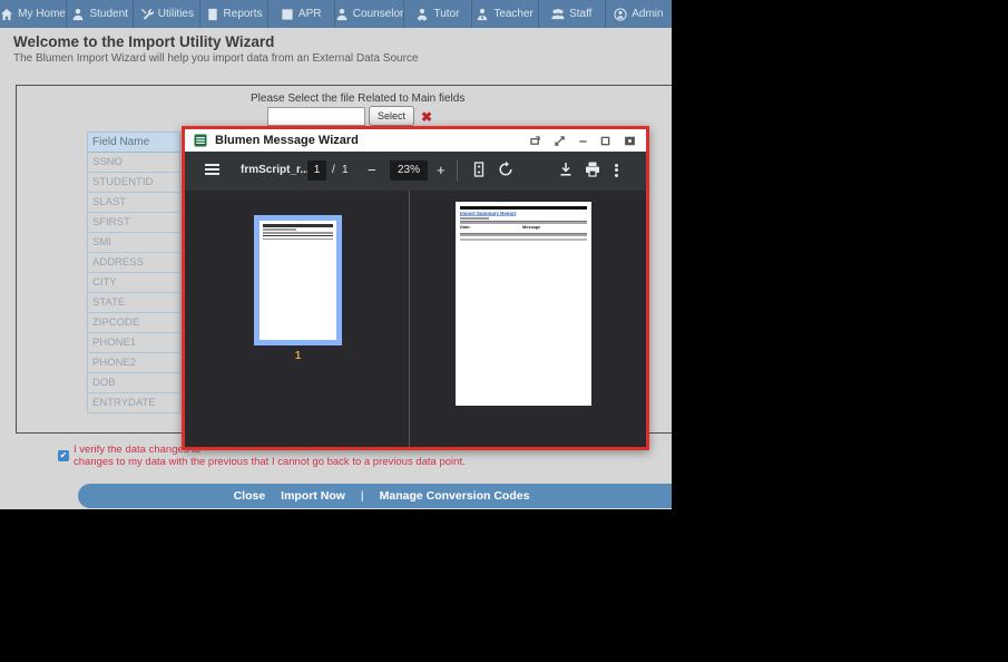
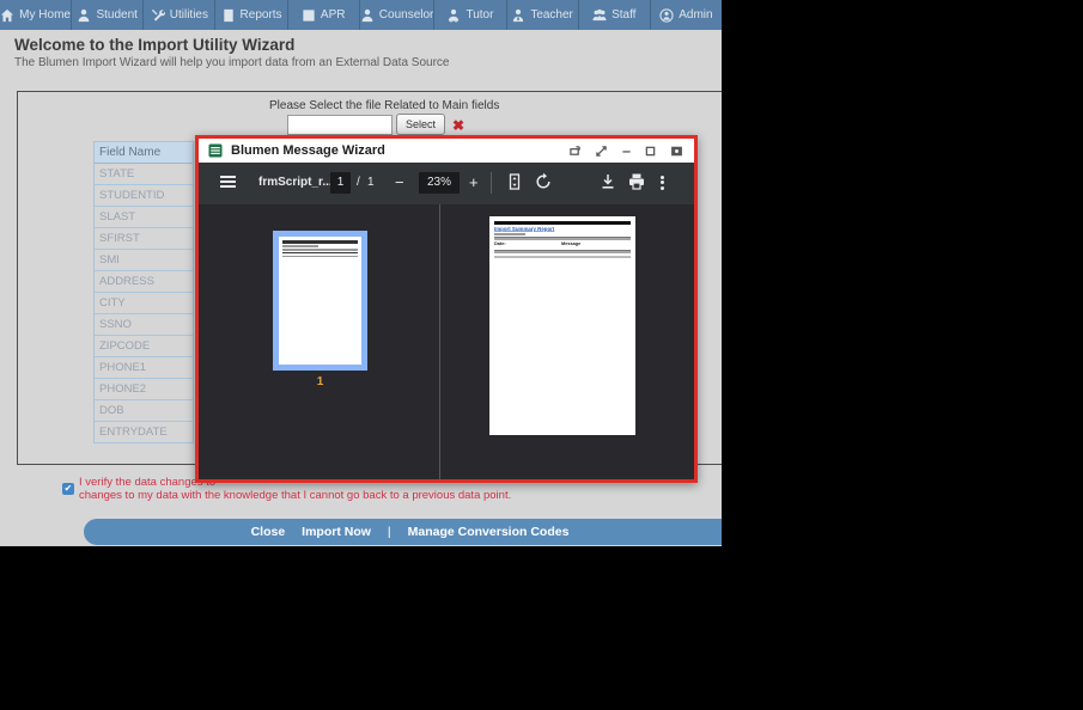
  My Home
  Student
  Utilities
  Reports
  APR
  Counselor
  Tutor
  Teacher
  Staff
  Admin
  Welcome to the Import Utility Wizard
  The Blumen Import Wizard will help you import data from an External Data Source
  Please Select the file Related to Main fields
  Select
  ✖
  Field Name
- SSNO
+ STATE
  STUDENTID
  SLAST
  SFIRST
  SMI
  ADDRESS
  CITY
- STATE
+ SSNO
  ZIPCODE
  PHONE1
  PHONE2
  DOB
  ENTRYDATE
  ✔
  I verify the data chang
- changes to my data with the previous that I cannot go back to a previous data point.
+ changes to my data with the knowledge that I cannot go back to a previous data point.
  Close
  Import Now
  |
  Manage Conversion Codes
  Blumen Message Wizard
  frmScript_r..
  1
  /
  1
  −
  23%
  +
  1
